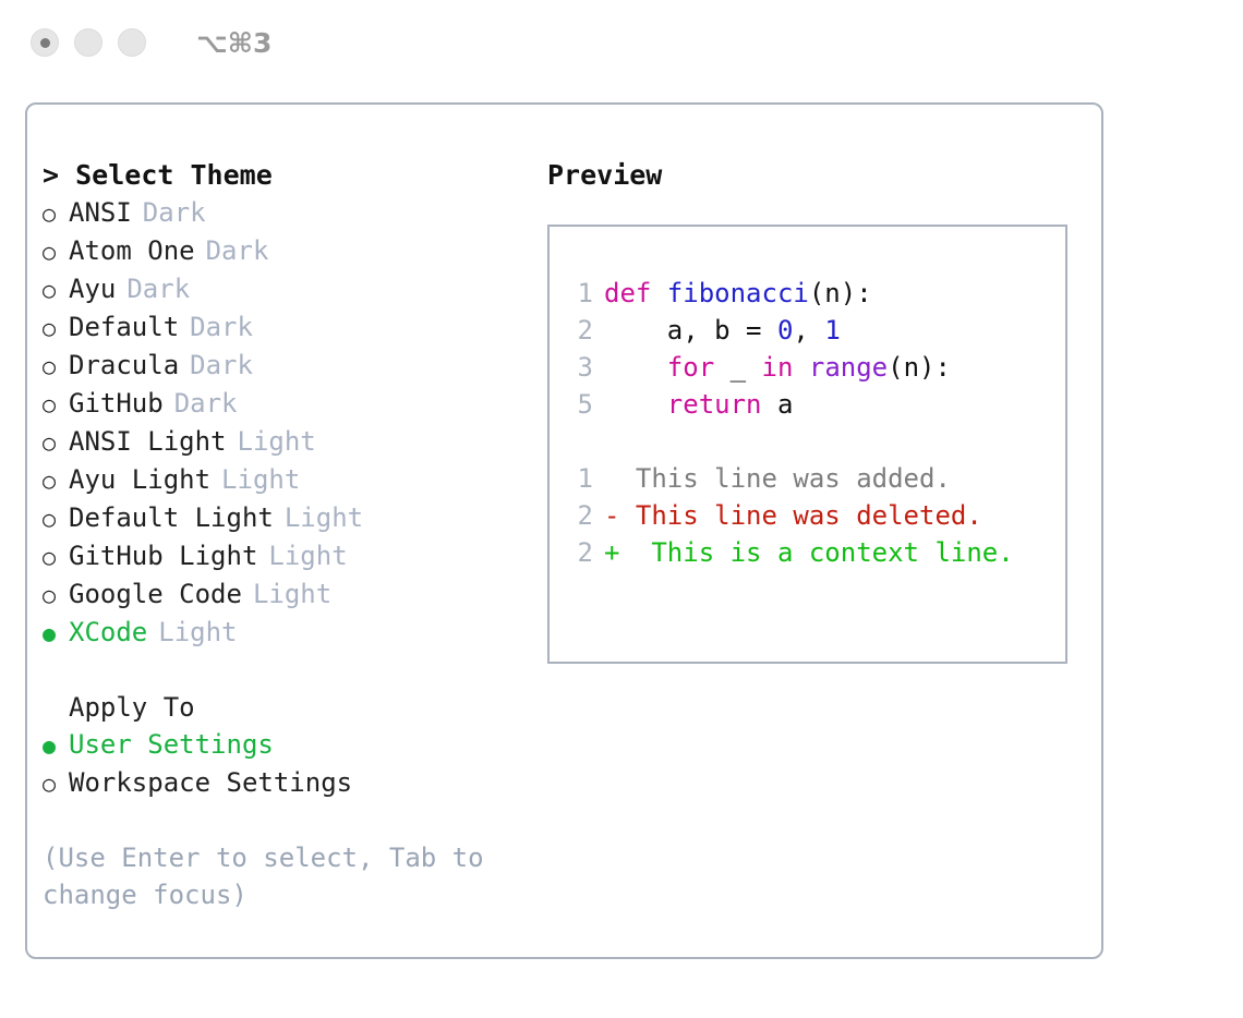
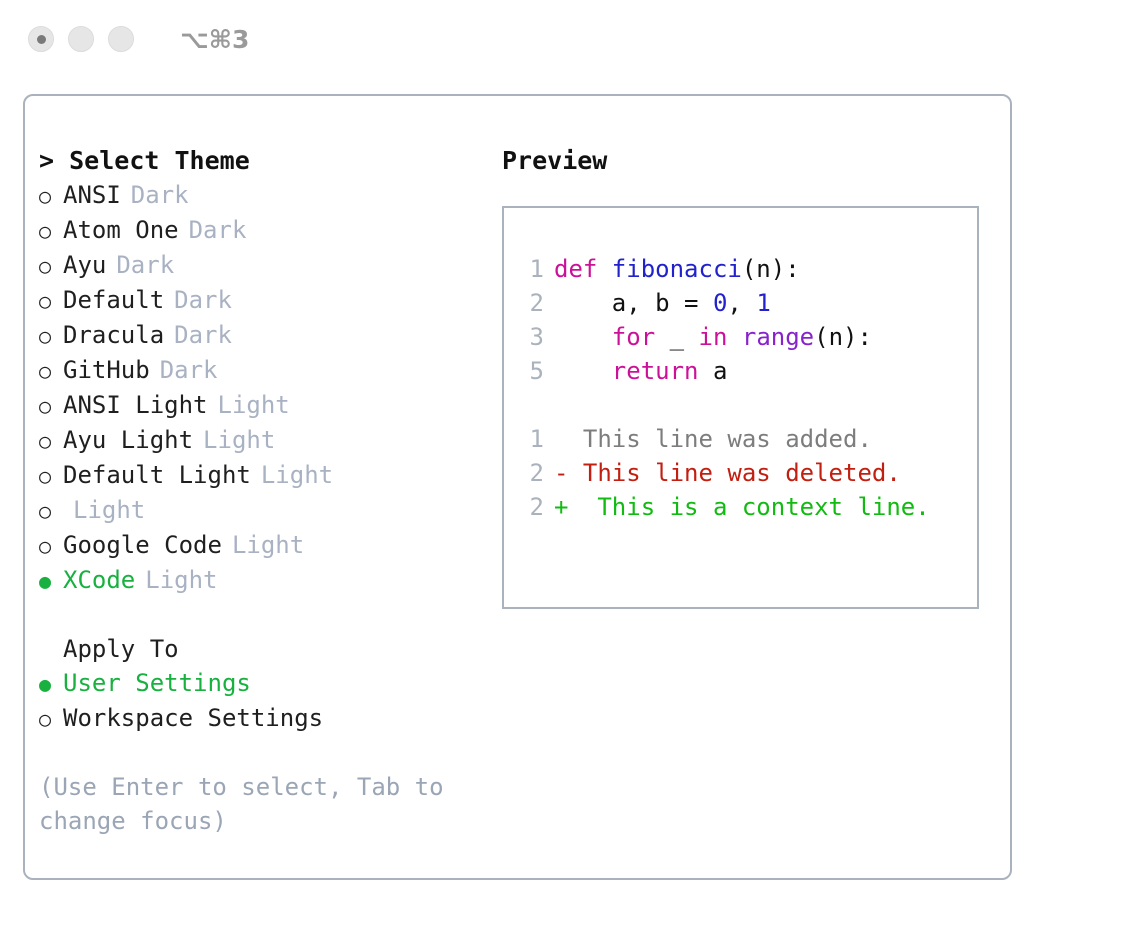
  ⌥⌘3
  > Select Theme
  ○
  ANSI
  Dark
  ○
  Atom One
  Dark
  ○
  Ayu
  Dark
  ○
  Default
  Dark
  ○
  Dracula
  Dark
  ○
  GitHub
  Dark
  ○
  ANSI Light
  Light
  ○
  Ayu Light
  Light
  ○
  Default Light
  Light
  ○
- GitHub Light
  Light
  ○
  Google Code
  Light
  ●
  XCode
  Light
  Apply To
  ●
  User Settings
  ○
  Workspace Settings
  (Use Enter to select, Tab to change focus)
  Preview
  1
  def fibonacci(n):
  2
  a, b = 0, 1
  3
  for _ in range(n):
  5
  return a
  1
  This line was added.
  2
  -
  This line was deleted.
  2
  +
  This is a context line.
